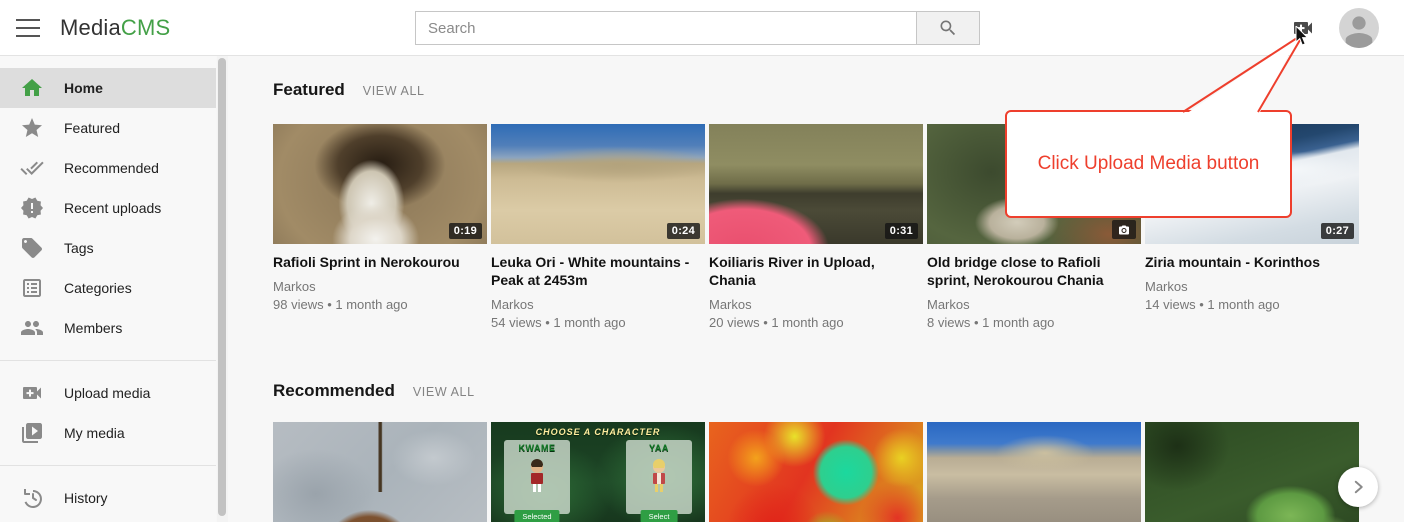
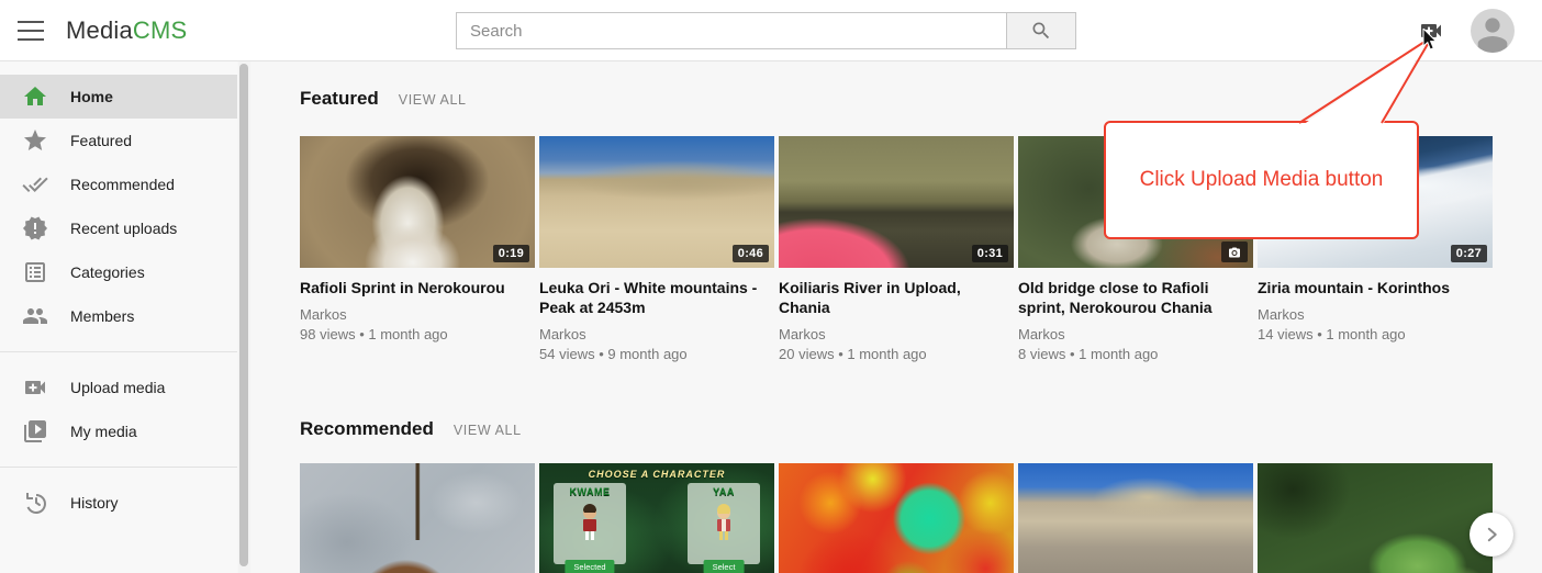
  MediaCMS
  Search
  Home
  Featured
  Recommended
  Recent uploads
- Tags
  Categories
  Members
  Upload media
  My media
  History
  Featured
  VIEW ALL
  0:19
  Rafioli Sprint in Nerokourou
  Markos
  98 views • 1 month ago
- 0:24
+ 0:46
  Leuka Ori - White mountains - Peak at 2453m
  Markos
- 54 views • 1 month ago
+ 54 views • 9 month ago
  0:31
  Koiliaris River in Upload, Chania
  Markos
  20 views • 1 month ago
  Old bridge close to Rafioli sprint, Nerokourou Chania
  Markos
  8 views • 1 month ago
  0:27
  Ziria mountain - Korinthos
  Markos
  14 views • 1 month ago
  Recommended
  VIEW ALL
  CHOOSE A CHARACTER
  KWAME
  Selected
  YAA
  Select
  Click Upload Media button
